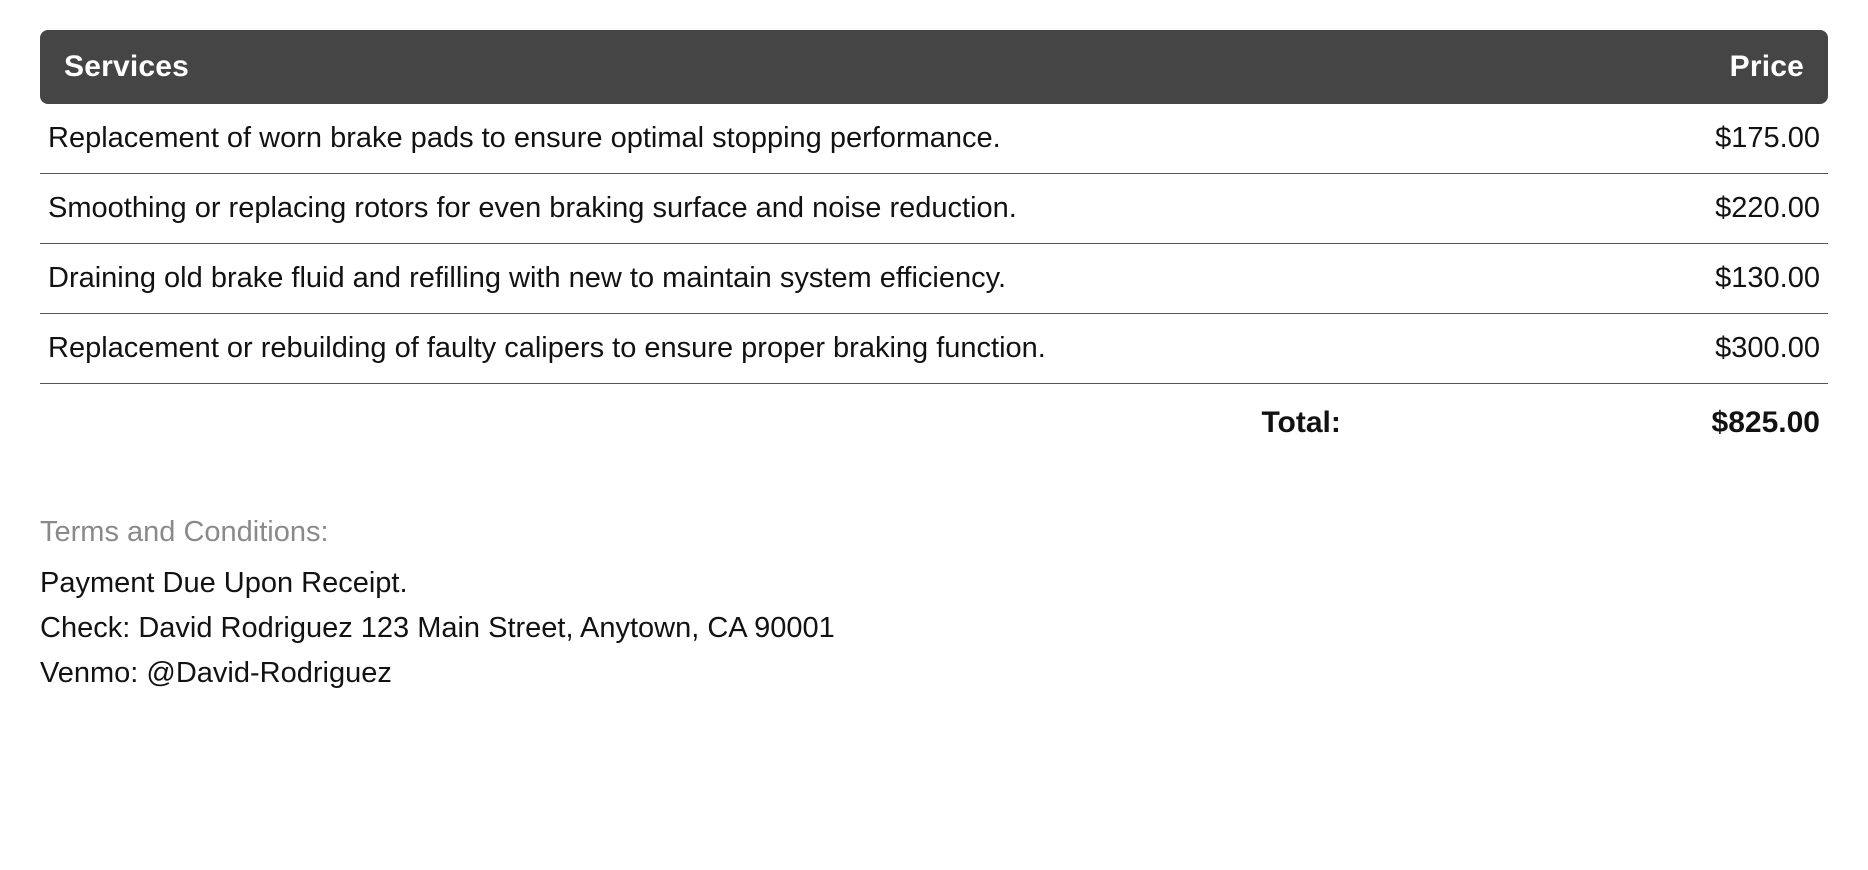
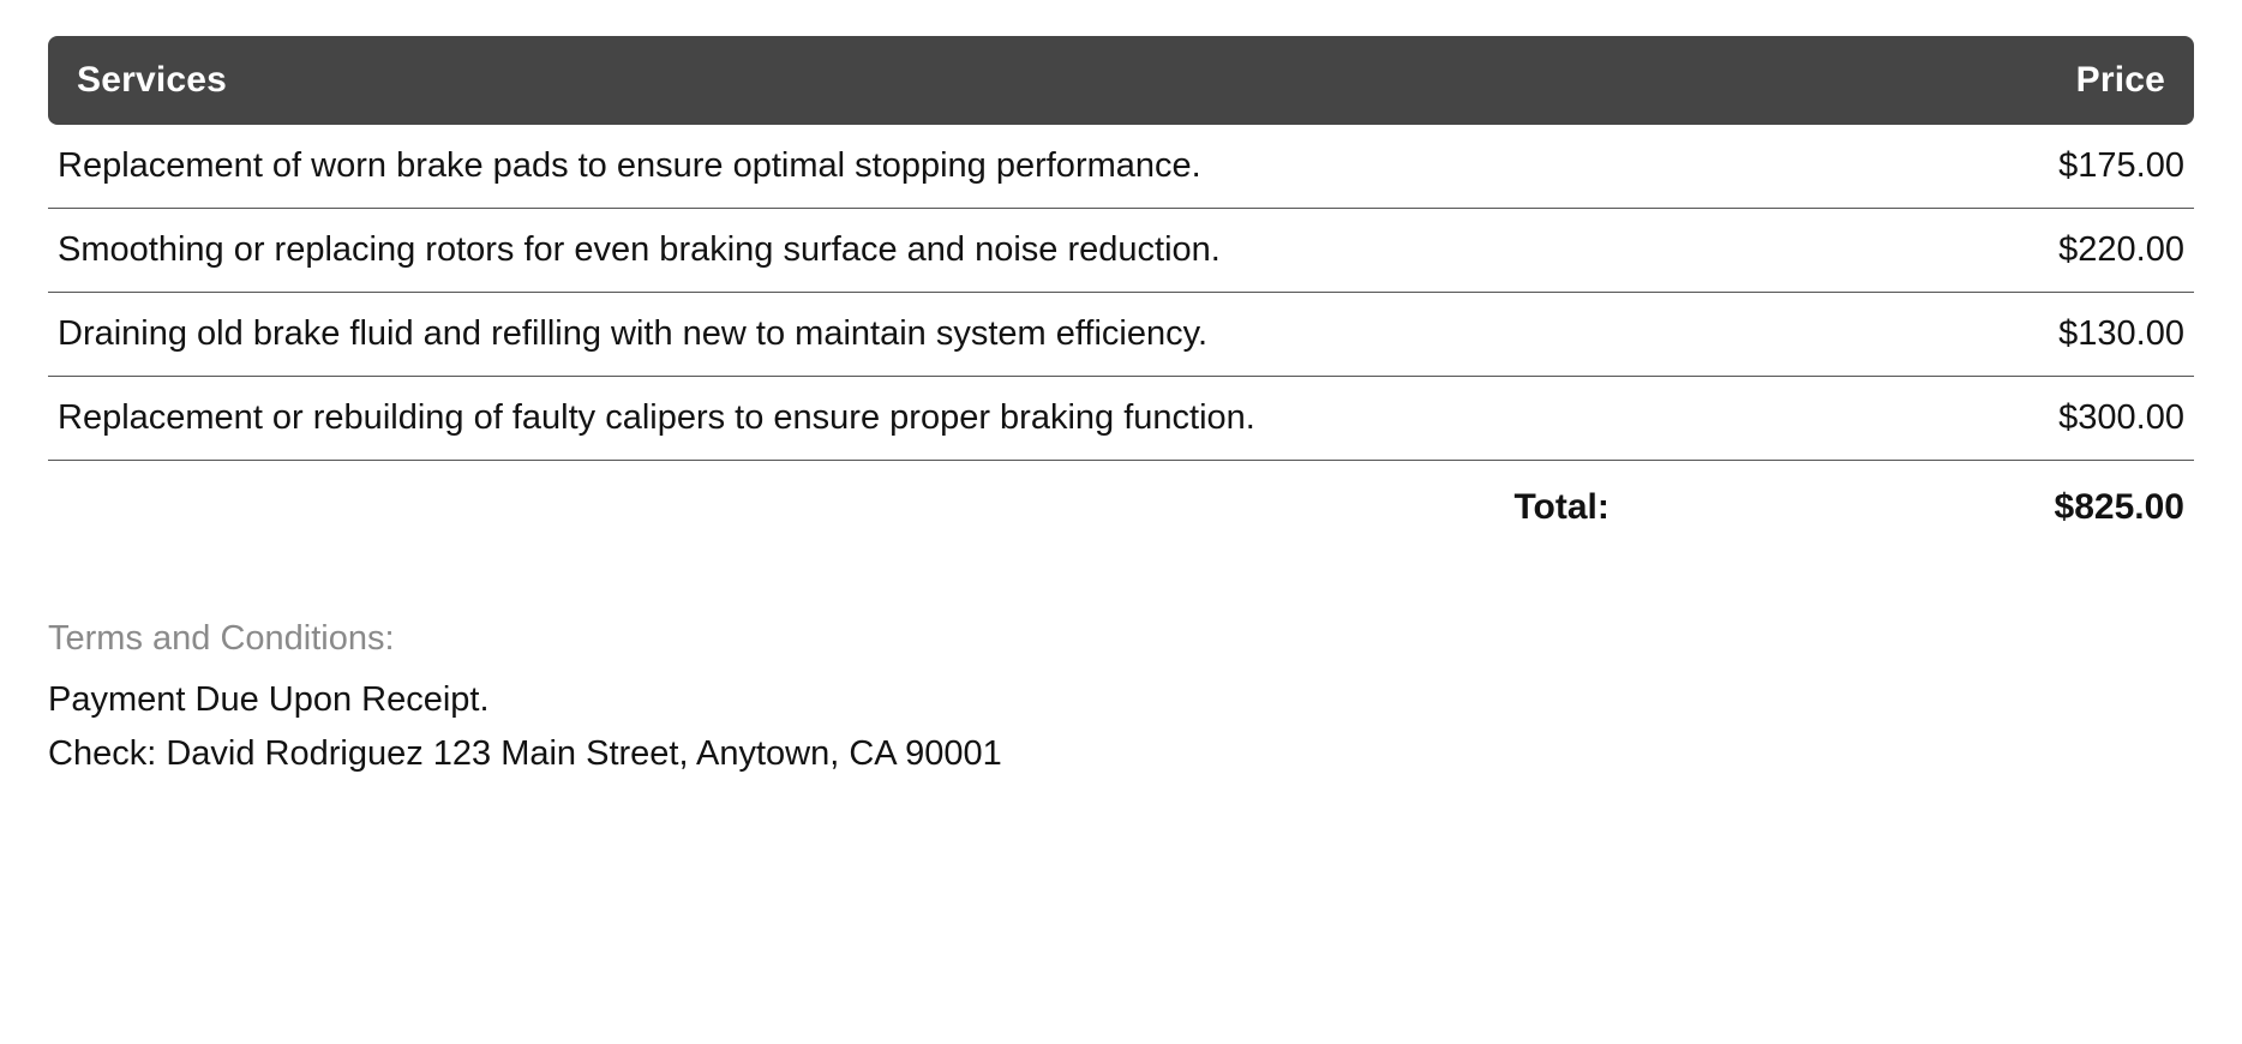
  Services	Price
  Replacement of worn brake pads to ensure optimal stopping performance.	$175.00
  Smoothing or replacing rotors for even braking surface and noise reduction.	$220.00
  Draining old brake fluid and refilling with new to maintain system efficiency.	$130.00
  Replacement or rebuilding of faulty calipers to ensure proper braking function.	$300.00
  Total:	$825.00
  Terms and Conditions:
  Payment Due Upon Receipt.
  Check: David Rodriguez 123 Main Street, Anytown, CA 90001
- Venmo: @David-Rodriguez
